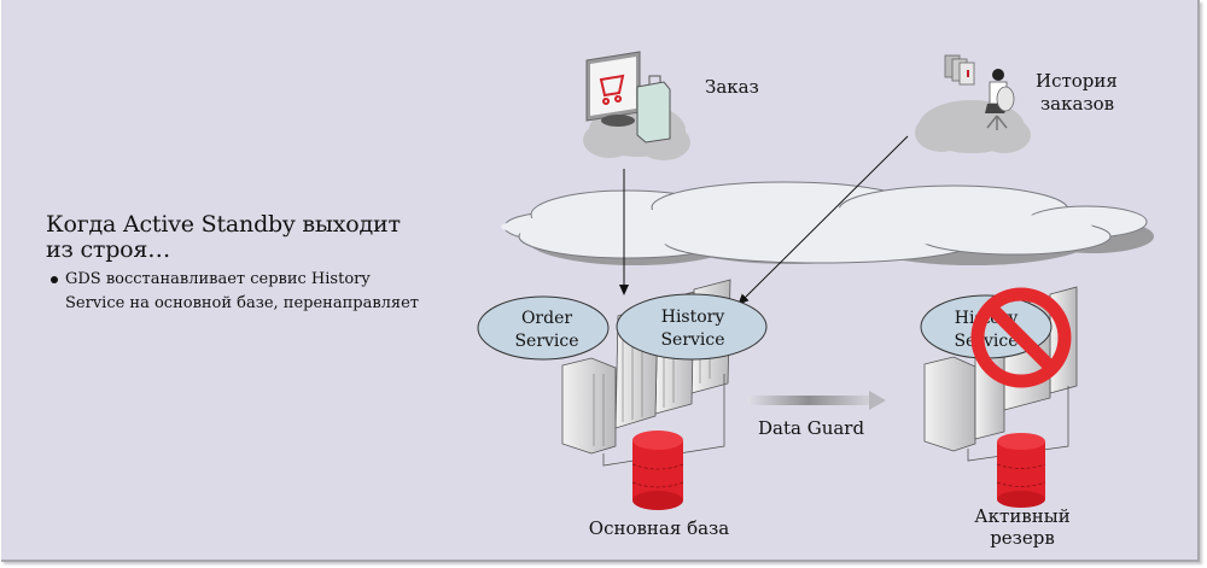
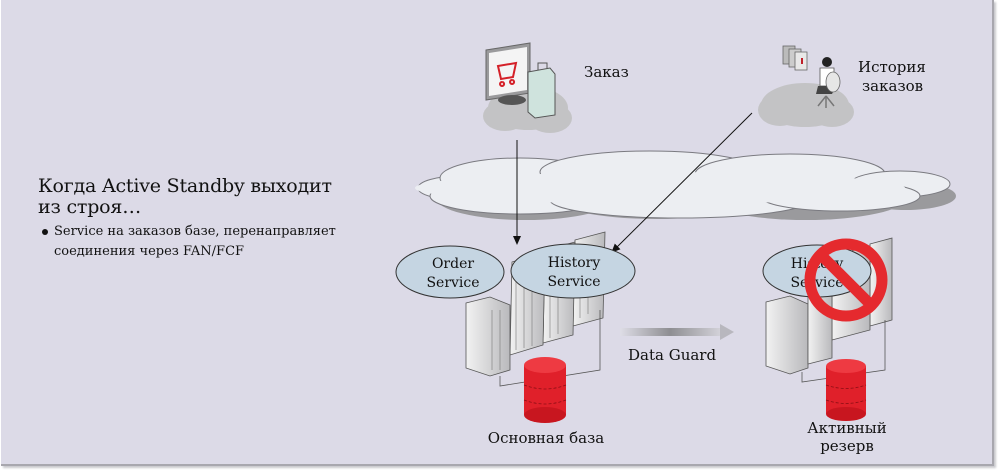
  Когда Active Standby выходит
  из строя…
- GDS восстанавливает сервис History
- Service на основной базе, перенаправляет
+ Service на заказов базе, перенаправляет
+ соединения через FAN/FCF
  Заказ
  История
  заказов
  Order
  Service
  History
  Service
  Основная база
  Data Guard
  Sevice
  Активный
  резерв
